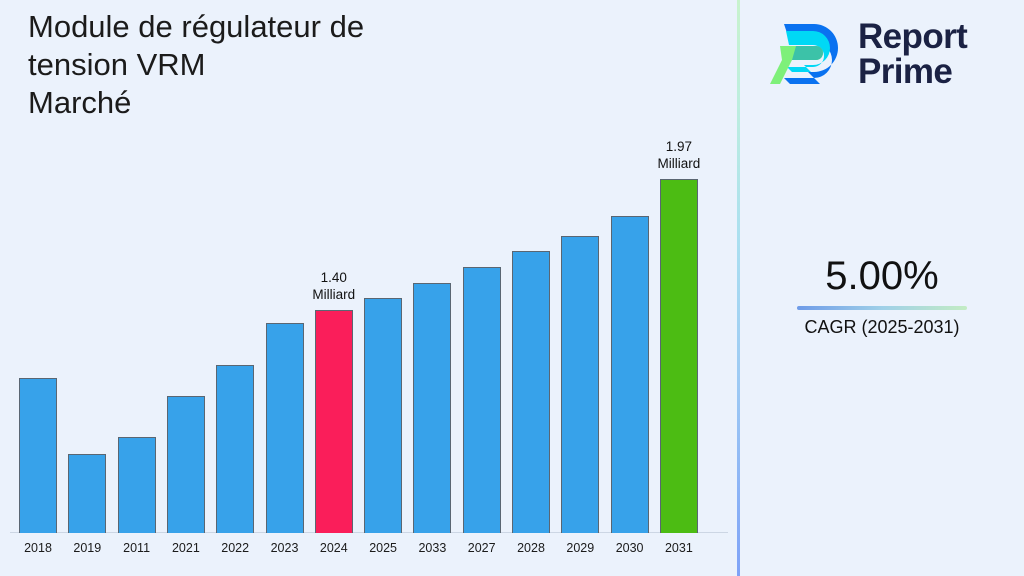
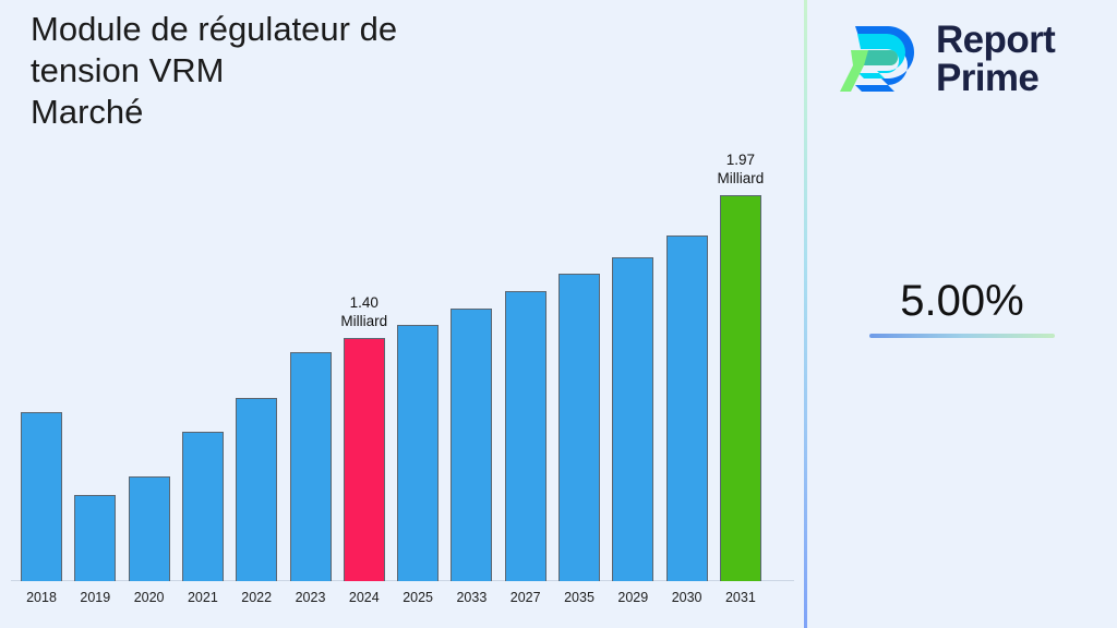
  Module de régulateur de tension VRM
  Marché
  2018
  2019
- 2011
+ 2020
  2021
  2022
  2023
  2024
  1.40
  Milliard
  2025
  2033
  2027
- 2028
+ 2035
  2029
  2030
  2031
  1.97
  Milliard
  Report
  Prime
  5.00%
- CAGR (2025-2031)
